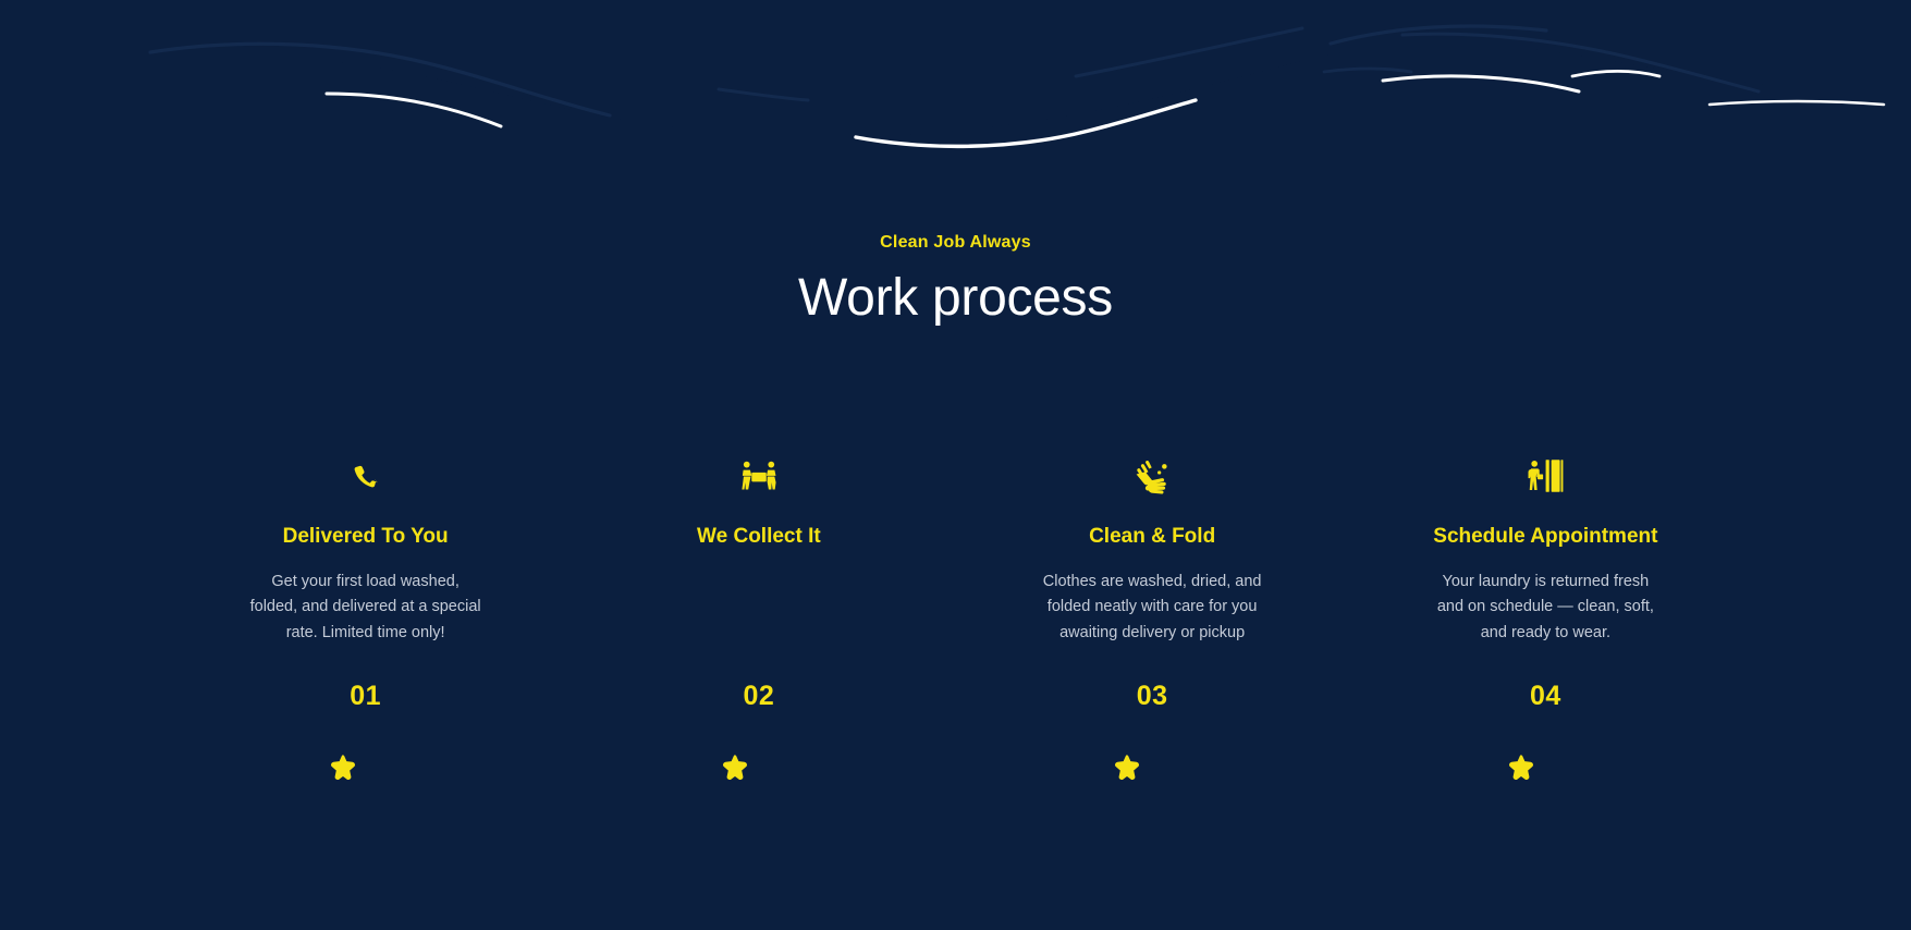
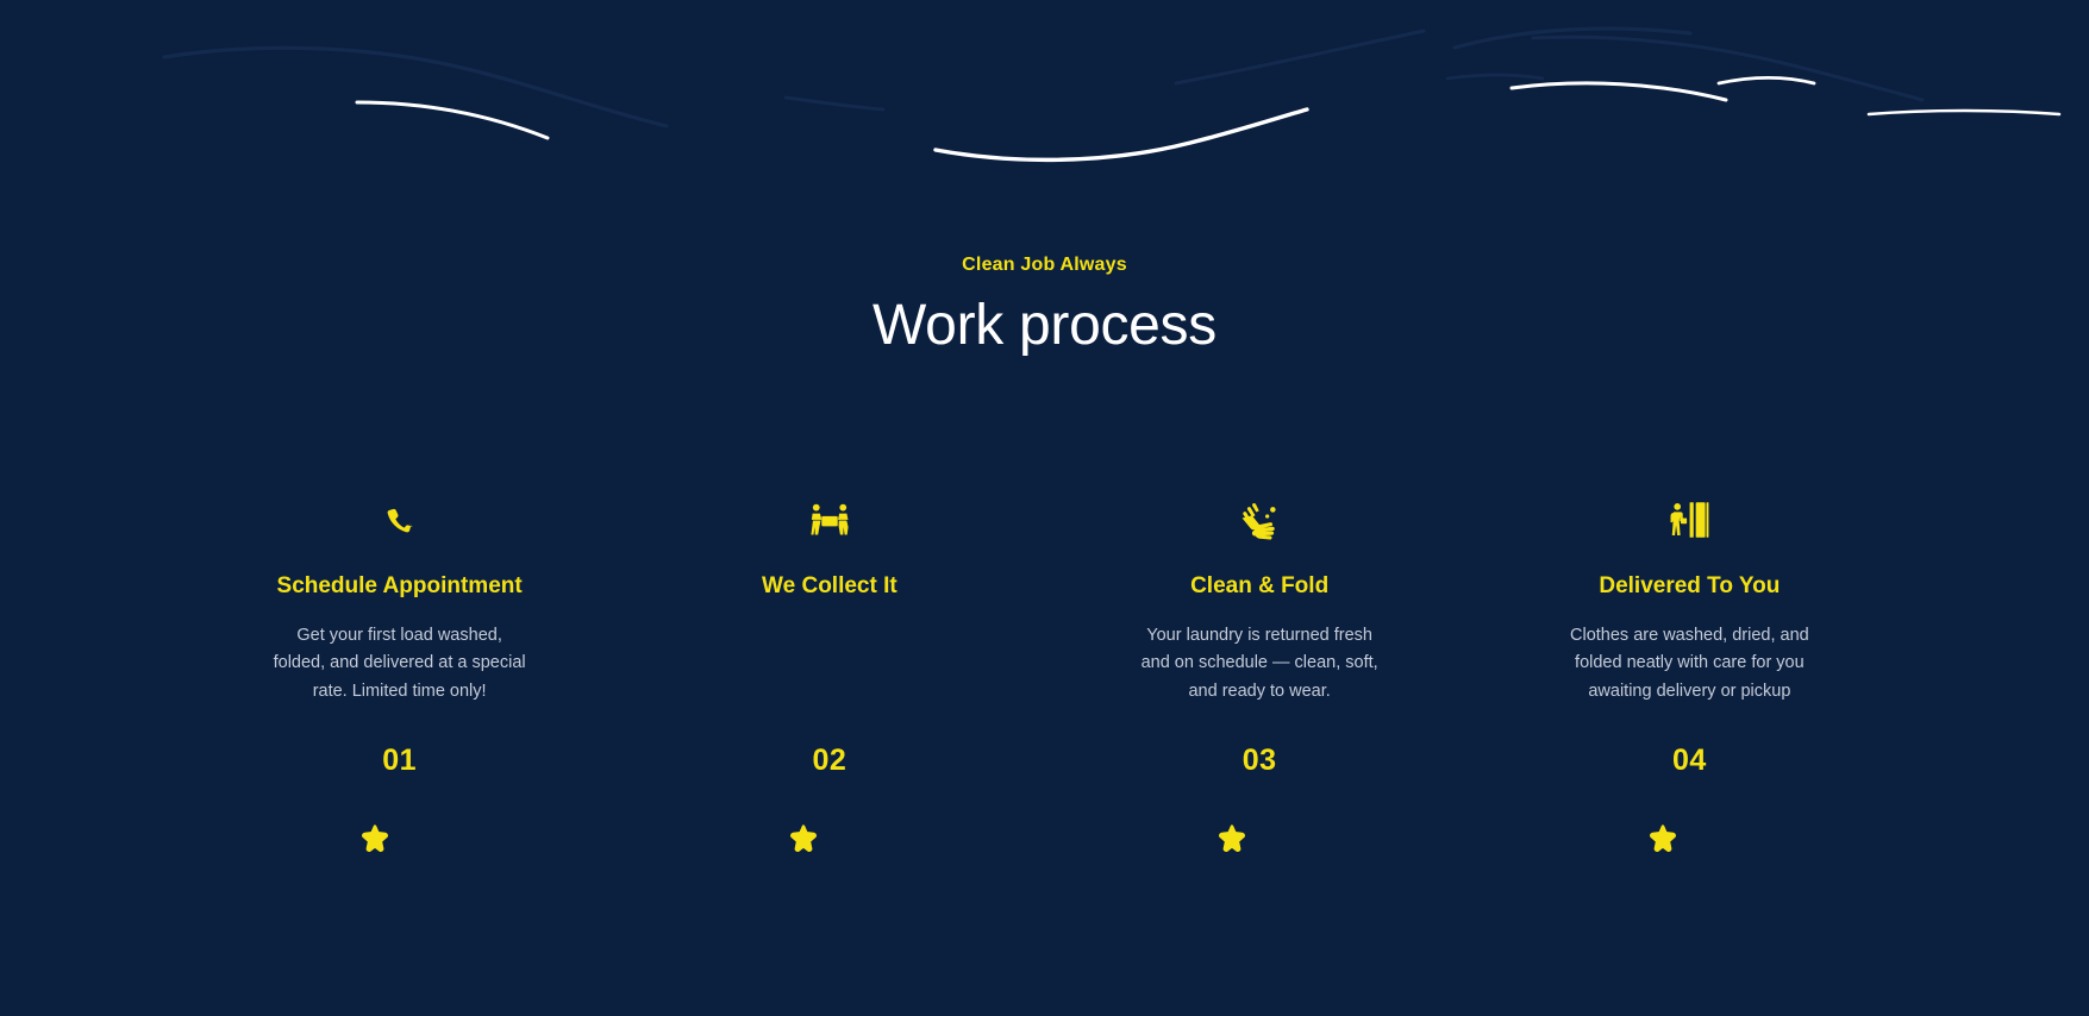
  Clean Job Always
  Work process
- Delivered To You
+ Schedule Appointment
  Get your first load washed, folded, and delivered at a special rate. Limited time only!
  We Collect It
  Clean & Fold
- Clothes are washed, dried, and folded neatly with care for you awaiting delivery or pickup
+ Your laundry is returned fresh and on schedule — clean, soft, and ready to wear.
- Schedule Appointment
+ Delivered To You
- Your laundry is returned fresh and on schedule — clean, soft, and ready to wear.
+ Clothes are washed, dried, and folded neatly with care for you awaiting delivery or pickup
  01
  02
  03
  04
